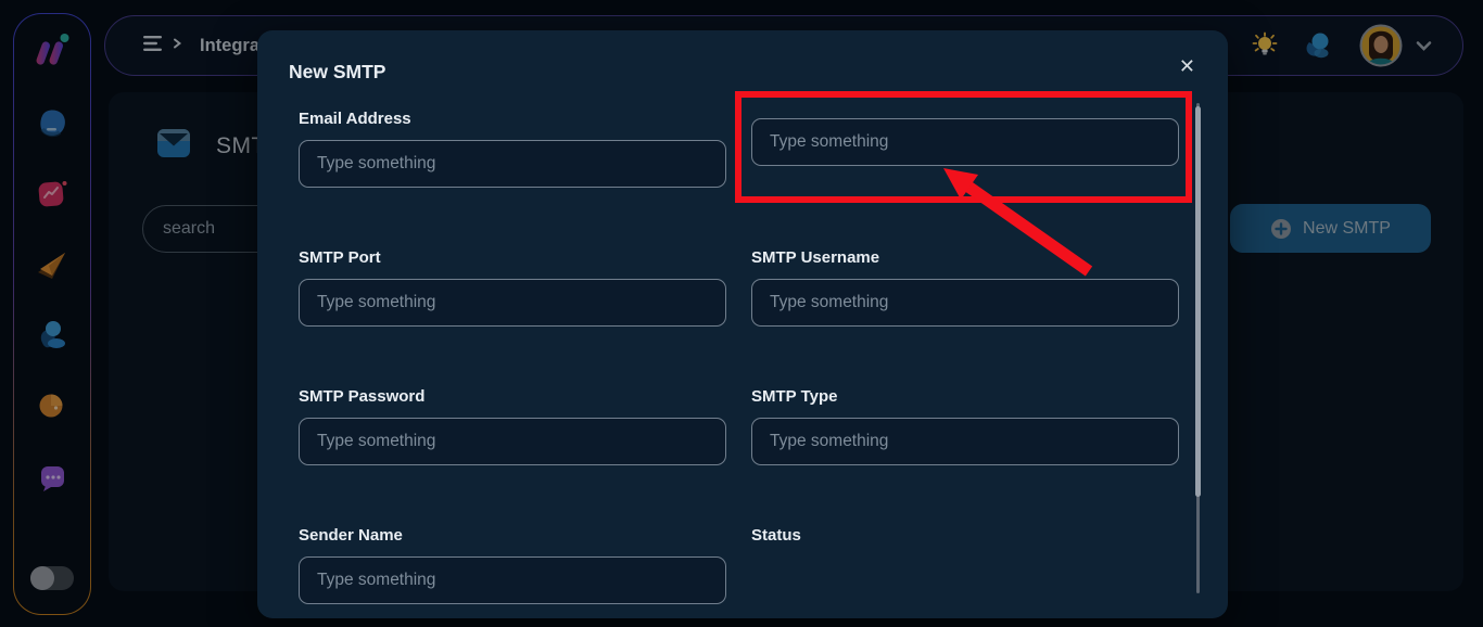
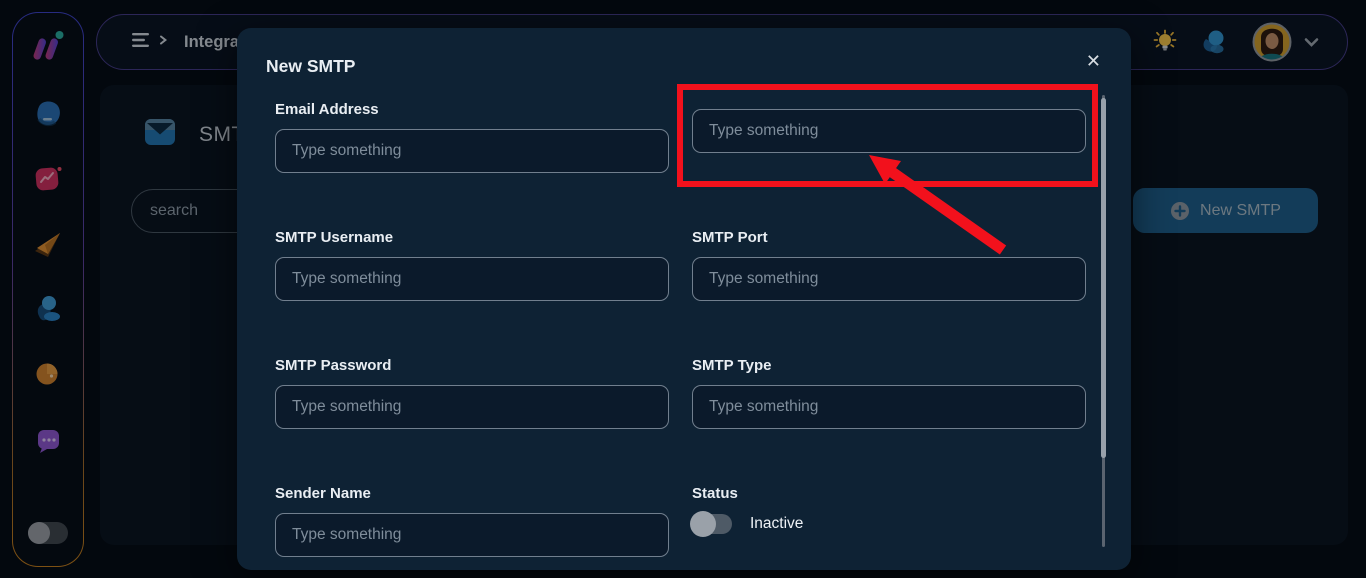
  Integra
  search
  New SMTP
  New SMTP
  ✕
  Email Address
  Type something
  Type something
- SMTP Port
+ SMTP Username
  Type something
- SMTP Username
+ SMTP Port
  Type something
  SMTP Password
  Type something
  SMTP Type
  Type something
  Sender Name
  Type something
  Status
+ Inactive
